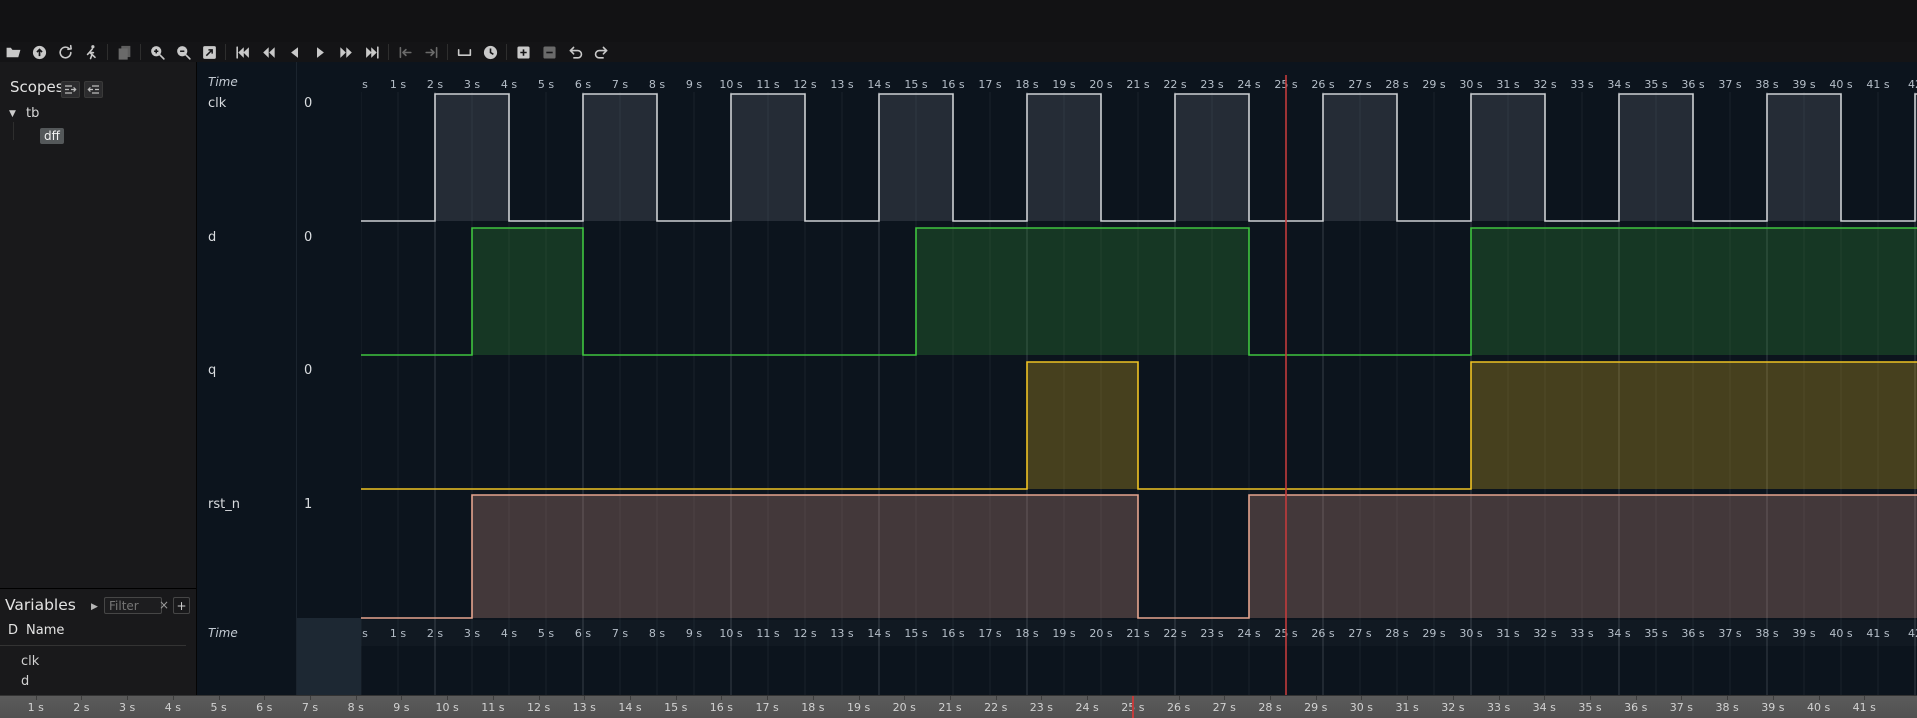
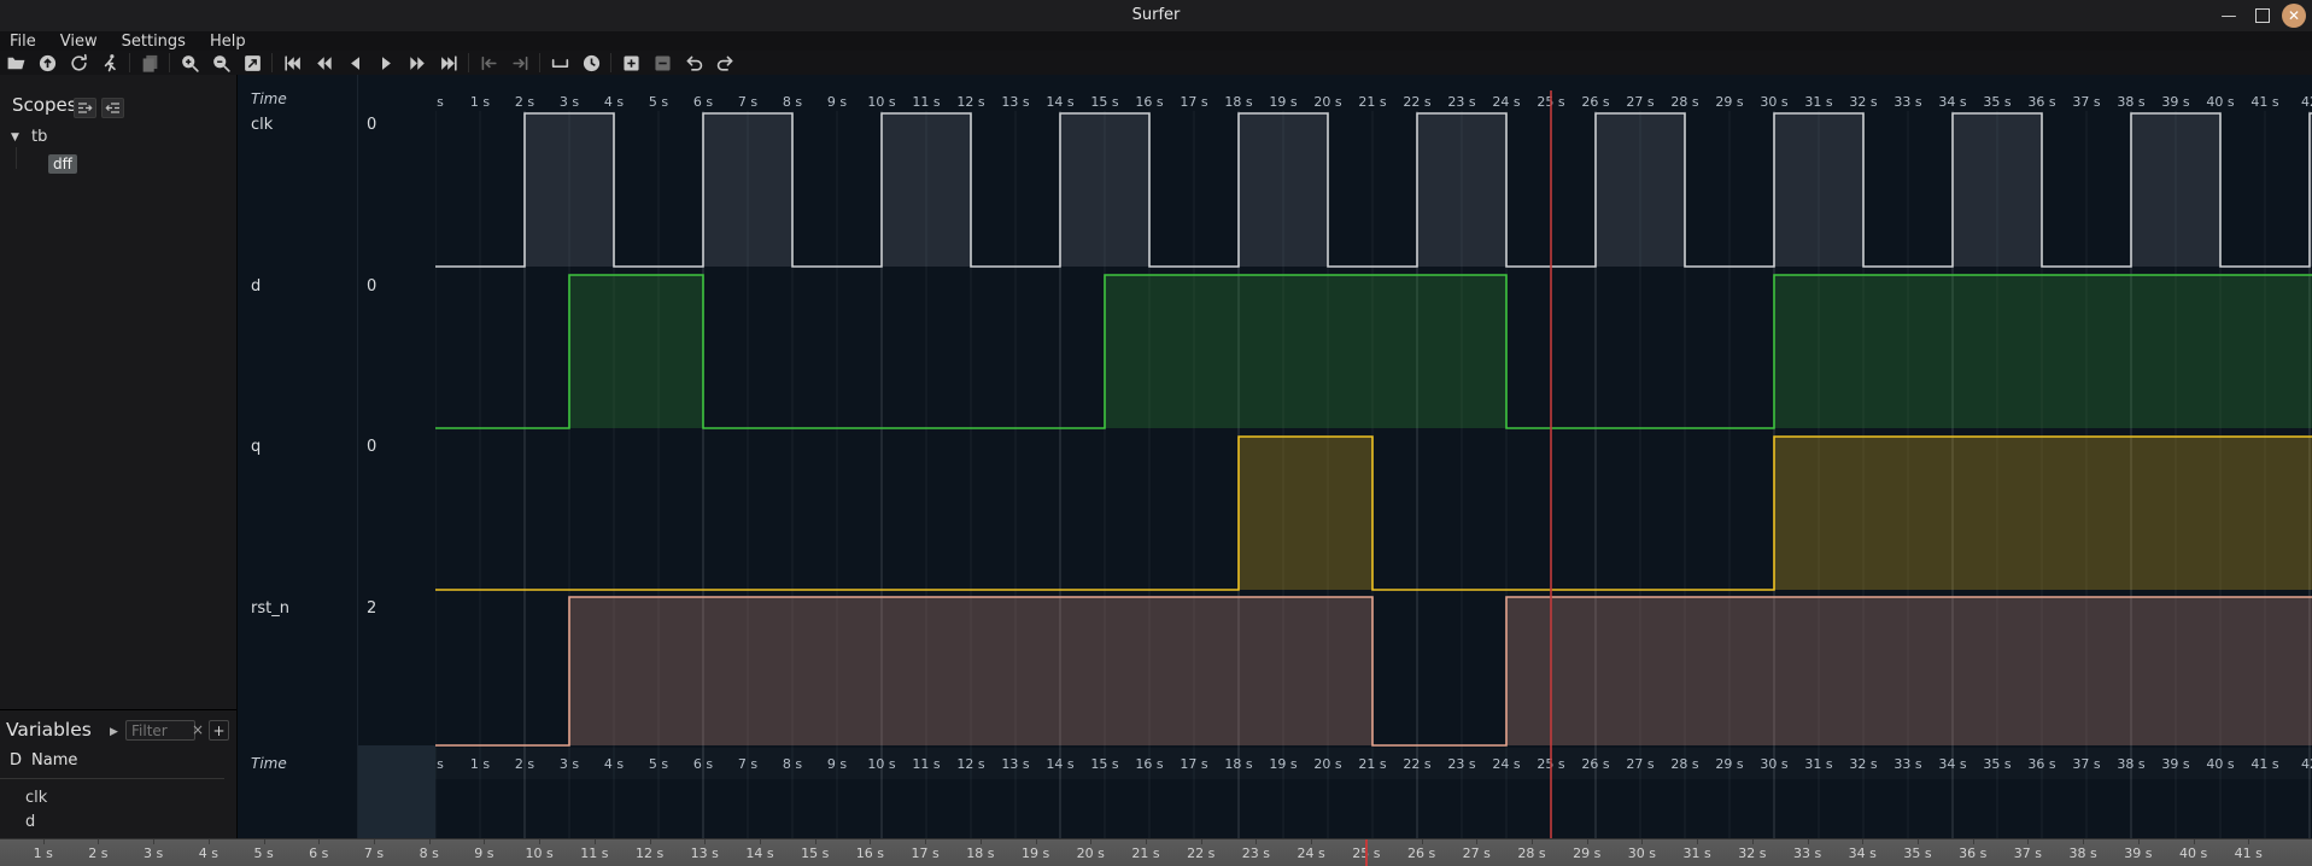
+ Surfer
+ —
+ ✕
+ File
+ View
+ Settings
+ Help
  Scopes
  ▼
  tb
  dff
  Variables
  ▶
  Filter
  ×
  +
  D Name
  clk
  d
  Time
  Time
  clk
  d
  q
  rst_n
  0
  0
  0
- 1
+ 2
  s
  s
  1 s
  1 s
  2 s
  2 s
  3 s
  3 s
  4 s
  4 s
  5 s
  5 s
  6 s
  6 s
  7 s
  7 s
  8 s
  8 s
  9 s
  9 s
  10 s
  10 s
  11 s
  11 s
  12 s
  12 s
  13 s
  13 s
  14 s
  14 s
  15 s
  15 s
  16 s
  16 s
  17 s
  17 s
  18 s
  18 s
  19 s
  19 s
  20 s
  20 s
  21 s
  21 s
  22 s
  22 s
  23 s
  23 s
  24 s
  24 s
  25 s
  25 s
  26 s
  26 s
  27 s
  27 s
  28 s
  28 s
  29 s
  29 s
  30 s
  30 s
  31 s
  31 s
  32 s
  32 s
  33 s
  33 s
  34 s
  34 s
  35 s
  35 s
  36 s
  36 s
  37 s
  37 s
  38 s
  38 s
  39 s
  39 s
  40 s
  40 s
  41 s
  41 s
  1 s
  2 s
  3 s
  4 s
  5 s
  6 s
  7 s
  8 s
  9 s
  10 s
  11 s
  12 s
  13 s
  14 s
  15 s
  16 s
  17 s
  18 s
  19 s
  20 s
  21 s
  22 s
  23 s
  24 s
  26 s
  27 s
  28 s
  29 s
  30 s
  31 s
  32 s
  33 s
  34 s
  35 s
  36 s
  37 s
  38 s
  39 s
  40 s
  41 s
